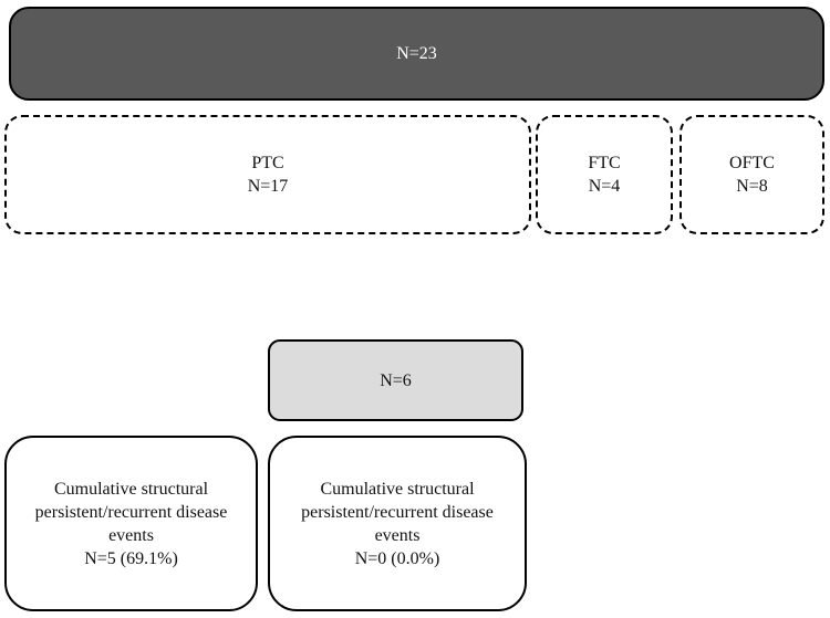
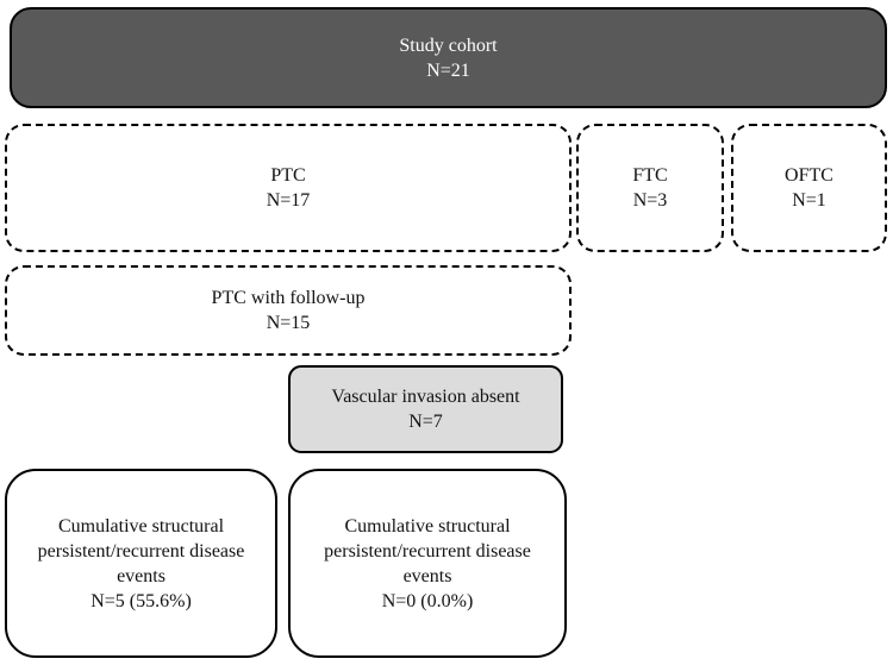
+ Study cohort
- N=23
+ N=21
  PTC
  N=17
  FTC
- N=4
+ N=3
  OFTC
- N=8
+ N=1
+ PTC with follow-up
+ N=15
+ Vascular invasion absent
- N=6
+ N=7
  Cumulative structural persistent/recurrent disease events
- N=5 (69.1%)
+ N=5 (55.6%)
  Cumulative structural persistent/recurrent disease events
  N=0 (0.0%)
